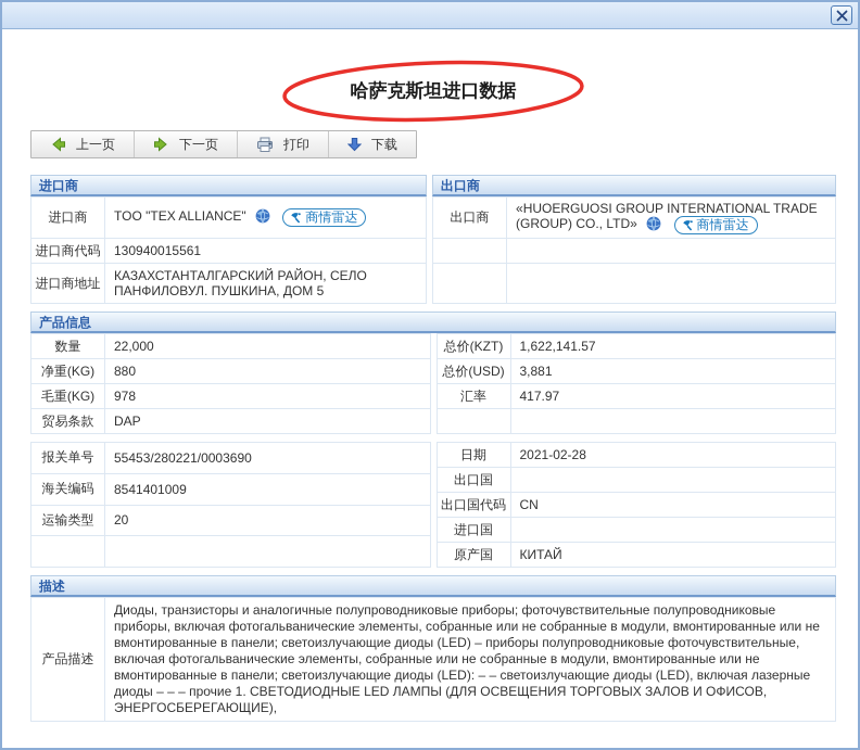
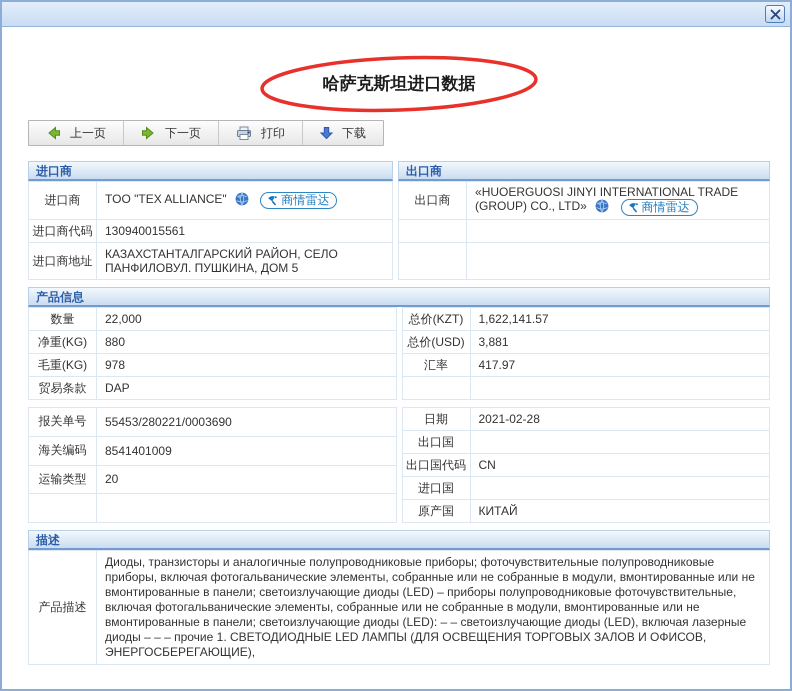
  哈萨克斯坦进口数据
  上一页
  下一页
  打印
  下载
  进口商
  进口商	TOO "TEX ALLIANCE" 商情雷达
  进口商代码	130940015561
  进口商地址	КАЗАХСТАНТАЛГАРСКИЙ РАЙОН, СЕЛО ПАНФИЛОВУЛ. ПУШКИНА, ДОМ 5
  出口商
- 出口商	«HUOERGUOSI GROUP INTERNATIONAL TRADE (GROUP) CO., LTD» 商情雷达
+ 出口商	«HUOERGUOSI JINYI INTERNATIONAL TRADE (GROUP) CO., LTD» 商情雷达
  产品信息
  数量	22,000
  净重(KG)	880
  毛重(KG)	978
  贸易条款	DAP
  总价(KZT)	1,622,141.57
  总价(USD)	3,881
  汇率	417.97
  报关单号	55453/280221/0003690
  海关编码	8541401009
  运输类型	20
  日期	2021-02-28
  出口国
  出口国代码	CN
  进口国
  原产国	КИТАЙ
  描述
  产品描述	Диоды, транзисторы и аналогичные полупроводниковые приборы; фоточувствительные полупроводниковые приборы, включая фотогальванические элементы, собранные или не собранные в модули, вмонтированные или не вмонтированные в панели; светоизлучающие диоды (LED) – приборы полупроводниковые фоточувствительные, включая фотогальванические элементы, собранные или не собранные в модули, вмонтированные или не вмонтированные в панели; светоизлучающие диоды (LED): – – светоизлучающие диоды (LED), включая лазерные диоды – – – прочие 1. СВЕТОДИОДНЫЕ LED ЛАМПЫ (ДЛЯ ОСВЕЩЕНИЯ ТОРГОВЫХ ЗАЛОВ И ОФИСОВ, ЭНЕРГОСБЕРЕГАЮЩИЕ),
